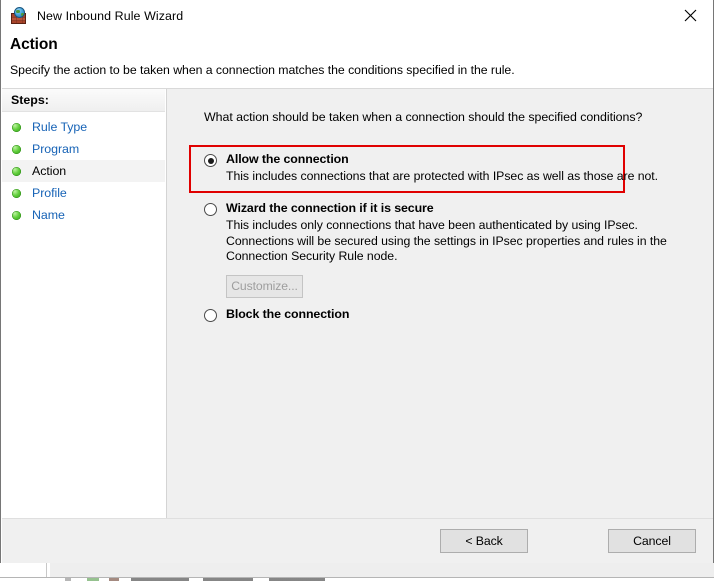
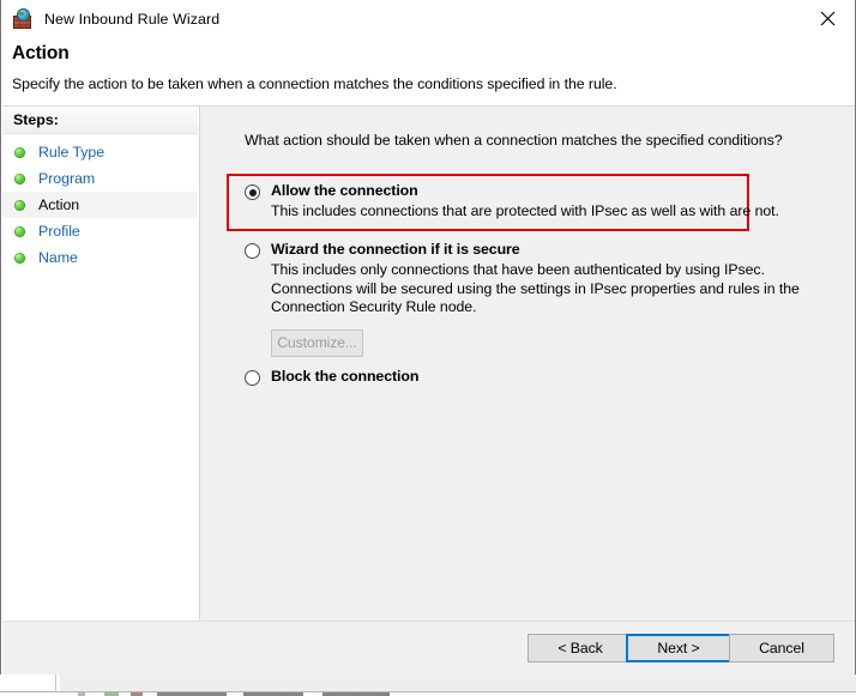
  New Inbound Rule Wizard
  Action
  Specify the action to be taken when a connection matches the conditions specified in the rule.
  Steps:
  Rule Type
  Program
  Action
  Profile
  Name
- What action should be taken when a connection should the specified conditions?
+ What action should be taken when a connection matches the specified conditions?
  Allow the connection
- This includes connections that are protected with IPsec as well as those are not.
+ This includes connections that are protected with IPsec as well as with are not.
  Wizard the connection if it is secure
  This includes only connections that have been authenticated by using IPsec. Connections will be secured using the settings in IPsec properties and rules in the Connection Security Rule node.
  Customize...
  Block the connection
  < Back
+ Next >
  Cancel
